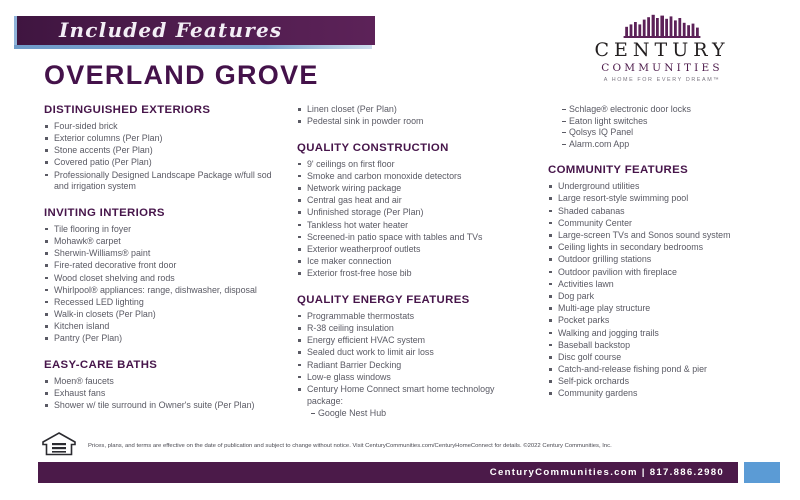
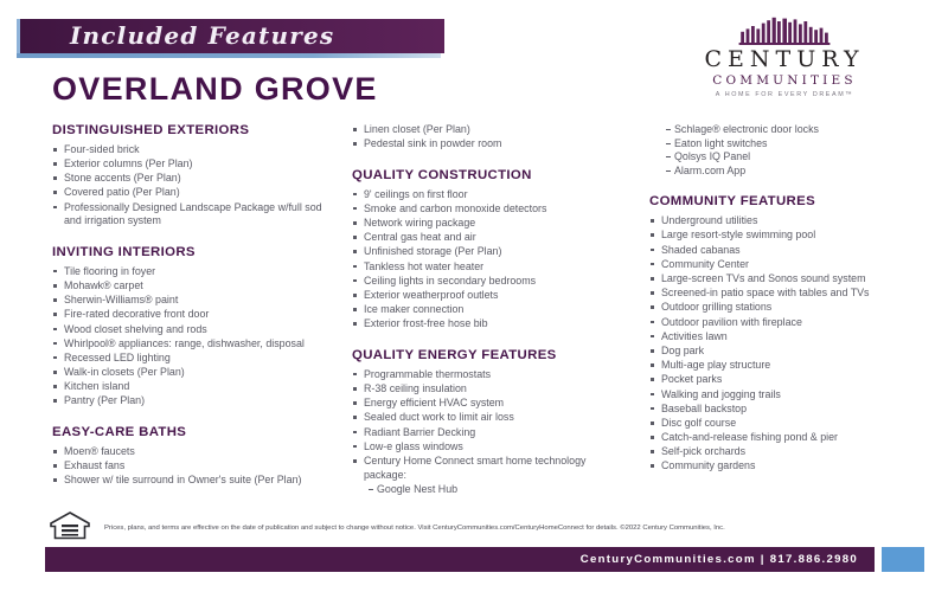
  Included Features
  OVERLAND GROVE
  CENTURY
  COMMUNITIES
  DISTINGUISHED EXTERIORS
  Four-sided brick
  Exterior columns (Per Plan)
  Stone accents (Per Plan)
  Covered patio (Per Plan)
  Professionally Designed Landscape Package w/full sod and irrigation system
  INVITING INTERIORS
  Tile flooring in foyer
  Mohawk® carpet
  Sherwin-Williams® paint
  Fire-rated decorative front door
  Wood closet shelving and rods
  Whirlpool® appliances: range, dishwasher, disposal
  Recessed LED lighting
  Walk-in closets (Per Plan)
  Kitchen island
  Pantry (Per Plan)
  EASY-CARE BATHS
  Moen® faucets
  Exhaust fans
  Shower w/ tile surround in Owner's suite (Per Plan)
  Linen closet (Per Plan)
  Pedestal sink in powder room
  QUALITY CONSTRUCTION
  9' ceilings on first floor
  Smoke and carbon monoxide detectors
  Network wiring package
  Central gas heat and air
  Unfinished storage (Per Plan)
  Tankless hot water heater
- Screened-in patio space with tables and TVs
+ Ceiling lights in secondary bedrooms
  Exterior weatherproof outlets
  Ice maker connection
  Exterior frost-free hose bib
  QUALITY ENERGY FEATURES
  Programmable thermostats
  R-38 ceiling insulation
  Energy efficient HVAC system
  Sealed duct work to limit air loss
  Radiant Barrier Decking
  Low-e glass windows
  Century Home Connect smart home technology package:
  Google Nest Hub
  Schlage® electronic door locks
  Eaton light switches
  Qolsys IQ Panel
  Alarm.com App
  COMMUNITY FEATURES
  Underground utilities
  Large resort-style swimming pool
  Shaded cabanas
  Community Center
  Large-screen TVs and Sonos sound system
- Ceiling lights in secondary bedrooms
+ Screened-in patio space with tables and TVs
  Outdoor grilling stations
  Outdoor pavilion with fireplace
  Activities lawn
  Dog park
  Multi-age play structure
  Pocket parks
  Walking and jogging trails
  Baseball backstop
  Disc golf course
  Catch-and-release fishing pond & pier
  Self-pick orchards
  Community gardens
  CenturyCommunities.com | 817.886.2980
